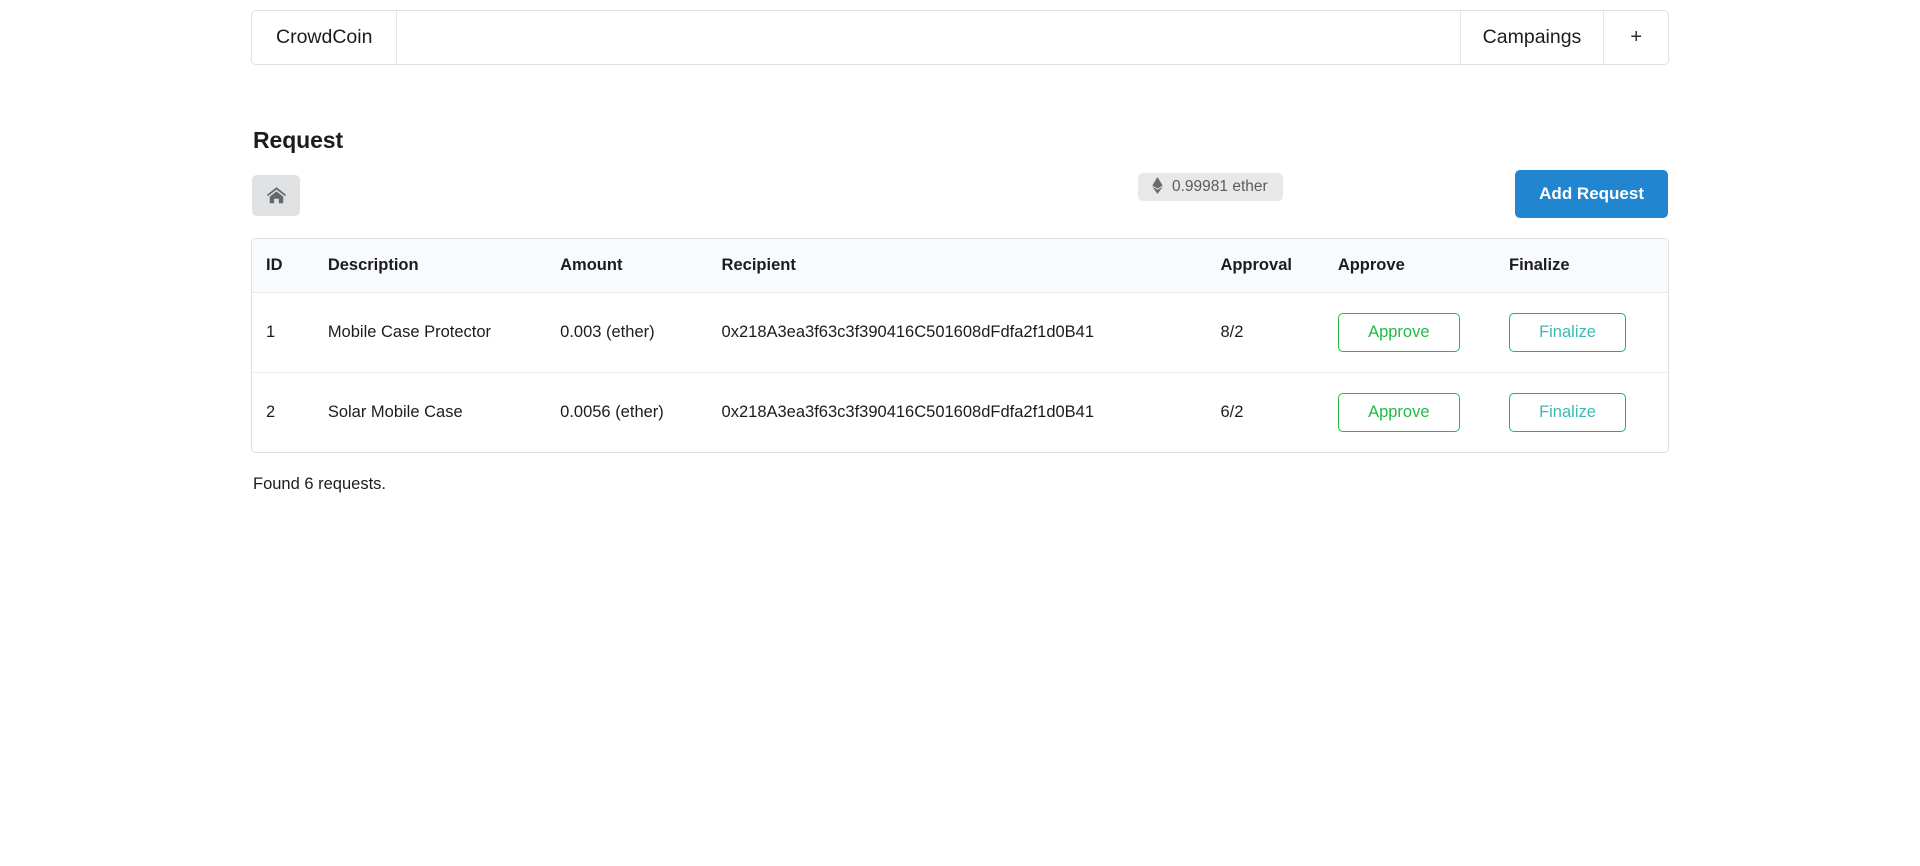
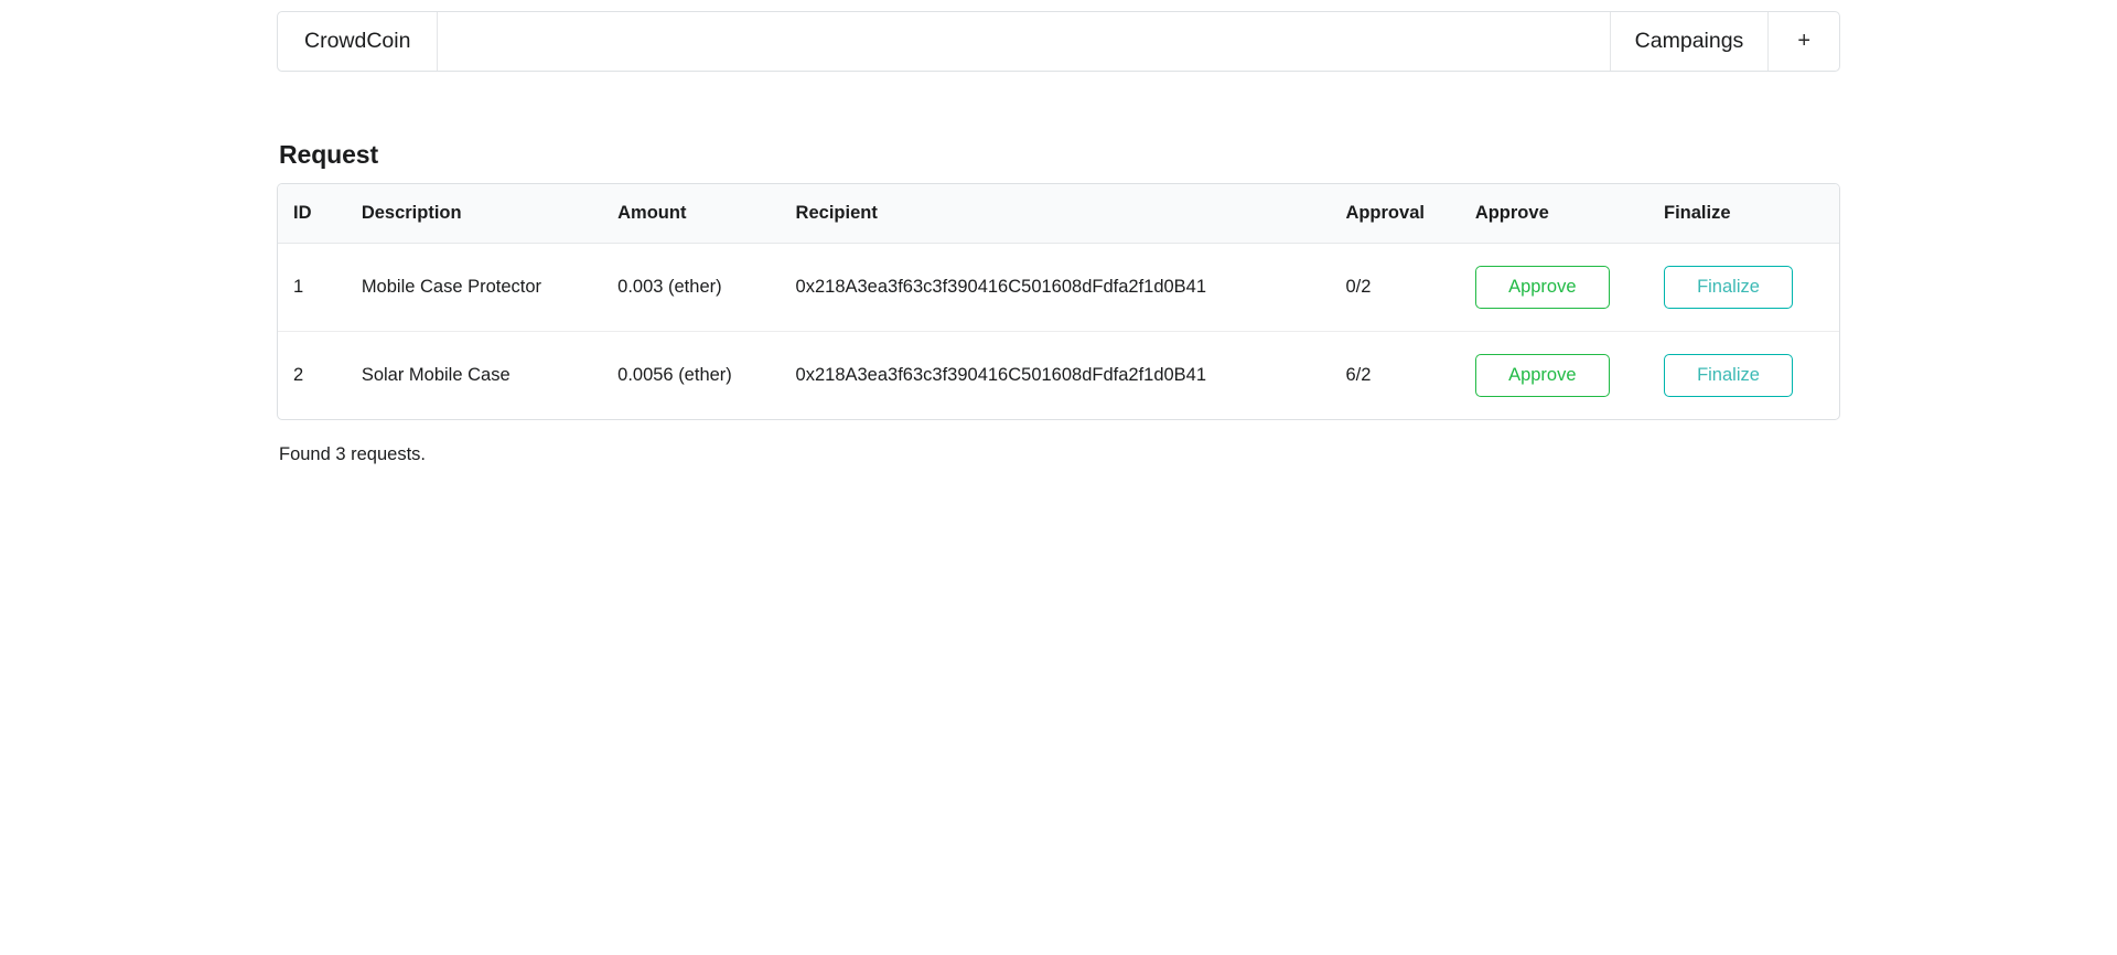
  CrowdCoin
  Campaings
  +
  Request
- 0.99981 ether
- Add Request
  ID	Description	Amount	Recipient	Approval	Approve	Finalize
- 1	Mobile Case Protector	0.003 (ether)	0x218A3ea3f63c3f390416C501608dFdfa2f1d0B41	8/2	Approve	Finalize
+ 1	Mobile Case Protector	0.003 (ether)	0x218A3ea3f63c3f390416C501608dFdfa2f1d0B41	0/2	Approve	Finalize
  2	Solar Mobile Case	0.0056 (ether)	0x218A3ea3f63c3f390416C501608dFdfa2f1d0B41	6/2	Approve	Finalize
- Found 6 requests.
+ Found 3 requests.
